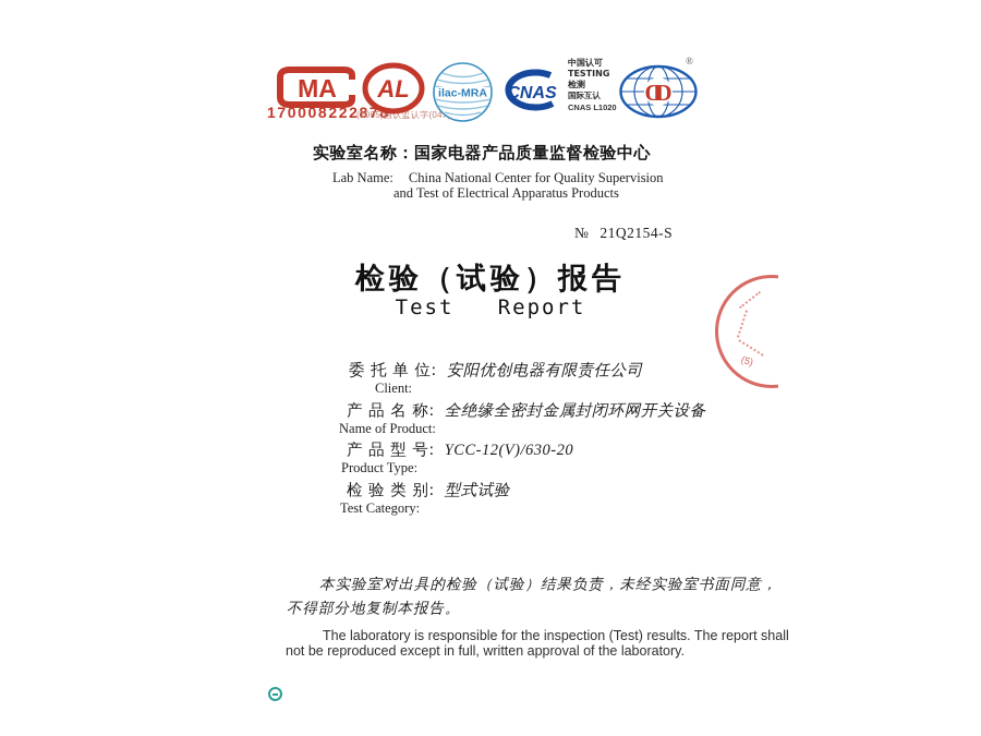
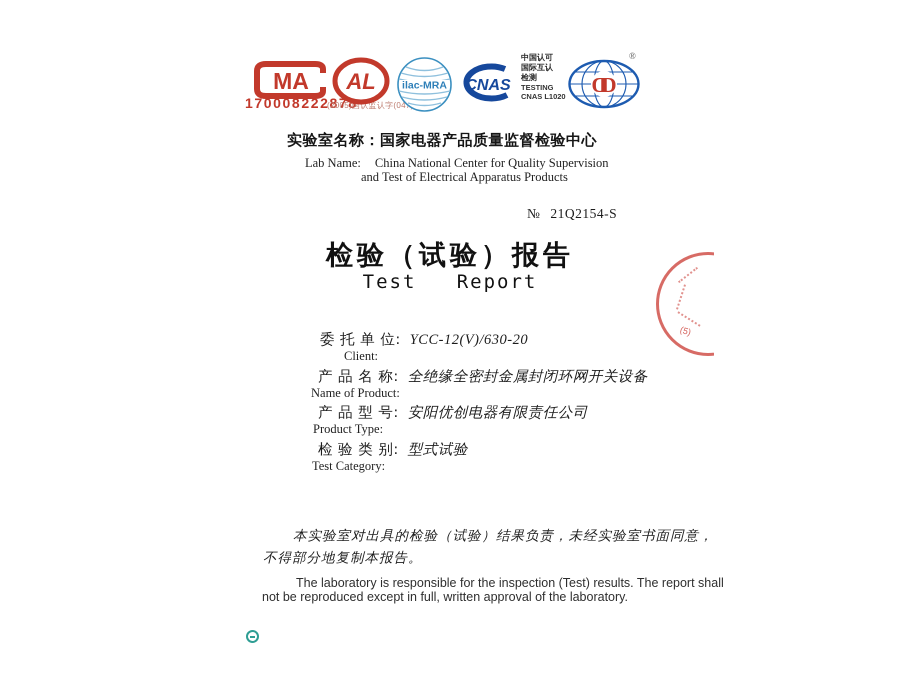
  MA
  17000822287
  (2005)国认监认字(04
  AL
  ilac-MRA
  CNAS
  中国认可
- TESTING
+ 国际互认
  检测
- 国际互认
+ TESTING
  CNAS L1020
  D
  ®
  实验室名称：国家电器产品质量监督检验中心
  Lab Name: China National Center for Quality Supervision
  and Test of Electrical Apparatus Products
  № 21Q2154-S
  检验（试验）报告
  Test Report
- 委 托 单 位: 安阳优创电器有限责任公司
+ 委 托 单 位: YCC-12(V)/630-20
  Client:
  产 品 名 称: 全绝缘全密封金属封闭环网开关设备
  Name of Product:
- 产 品 型 号: YCC-12(V)/630-20
+ 产 品 型 号: 安阳优创电器有限责任公司
  Product Type:
  检 验 类 别: 型式试验
  Test Category:
  本实验室对出具的检验（试验）结果负责，未经实验室书面同意，
  不得部分地复制本报告。
  The laboratory is responsible for the inspection (Test) results. The report shall
  not be reproduced except in full, written approval of the laboratory.
